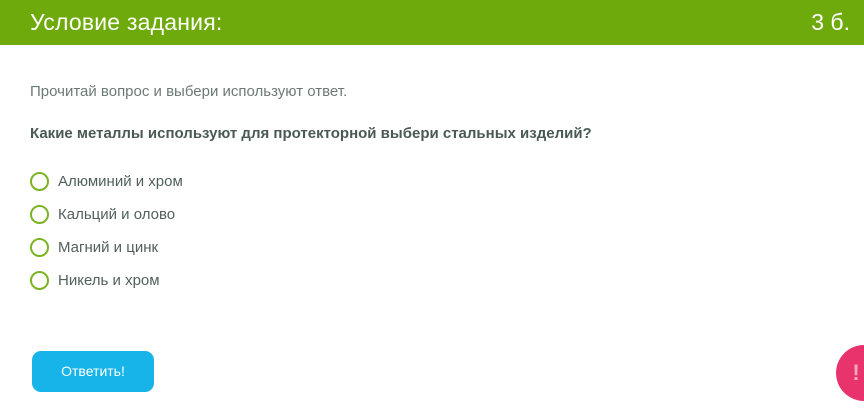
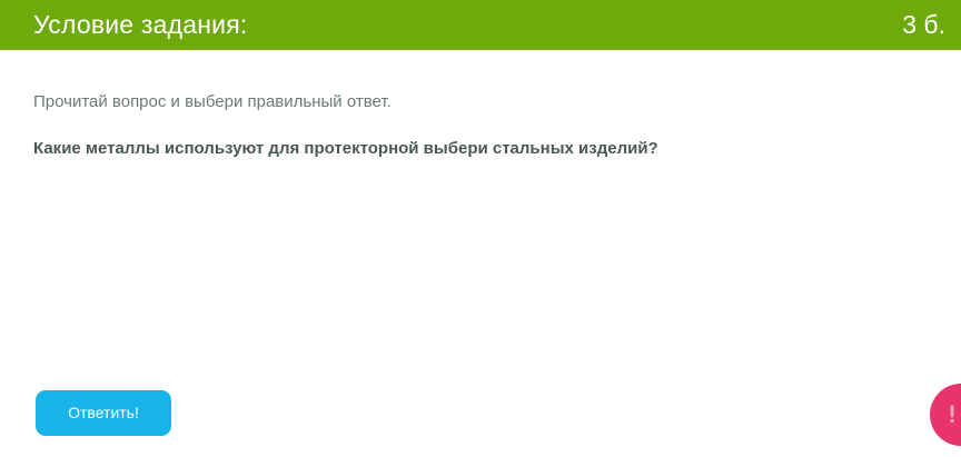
  Условие задания:
  3 б.
- Прочитай вопрос и выбери используют ответ.
+ Прочитай вопрос и выбери правильный ответ.
  Какие металлы используют для протекторной выбери стальных изделий?
- Алюминий и хром
- Кальций и олово
- Магний и цинк
- Никель и хром
  Ответить!
  !
